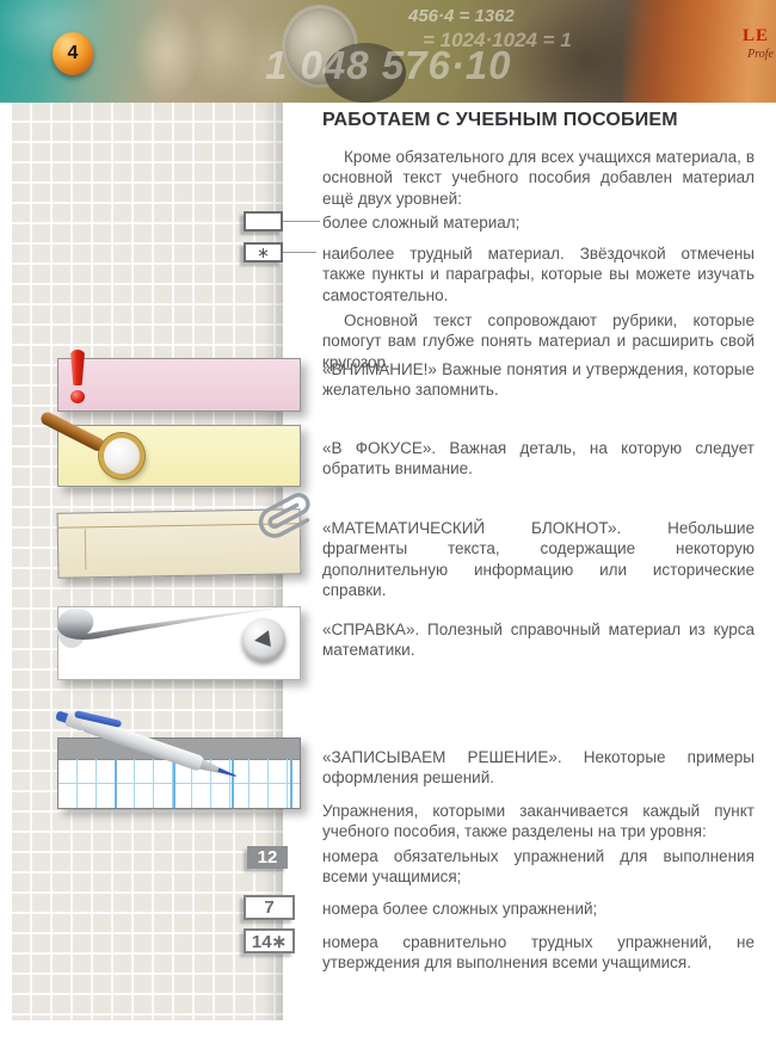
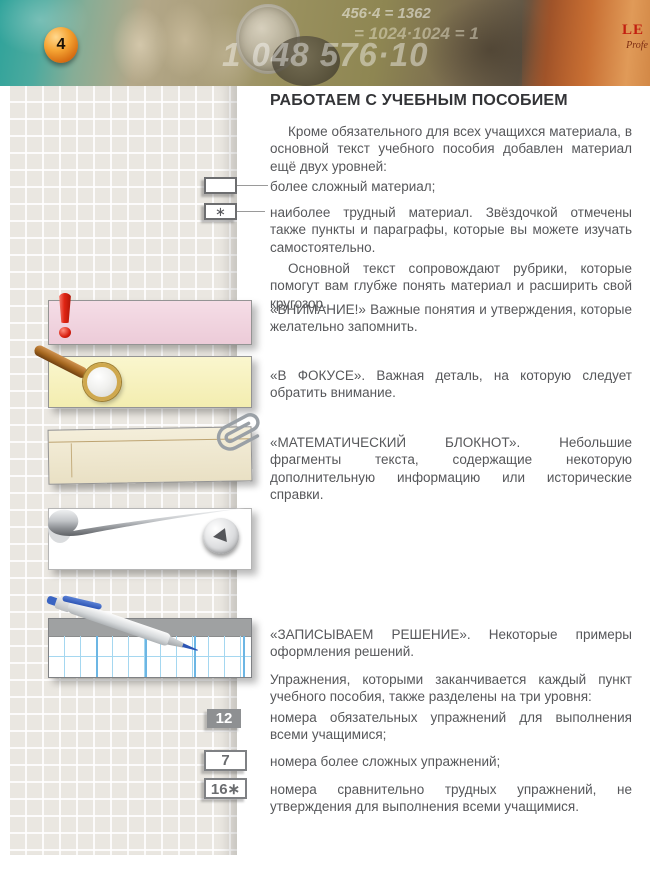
  456·4 = 1362
  = 1024·1024 = 1
  1 048 576·10
  LE
  Profe
  4
  РАБОТАЕМ С УЧЕБНЫМ ПОСОБИЕМ
  Кроме обязательного для всех учащихся материала, в основной текст учебного пособия добавлен материал ещё двух уровней:
  более сложный материал;
  ∗
  наиболее трудный материал. Звёздочкой отмечены также пункты и параграфы, которые вы можете изучать самостоятельно.
  Основной текст сопровождают рубрики, которые помогут вам глубже понять материал и расширить свой кругозор.
  «ВНИМАНИЕ!» Важные понятия и утверждения, которые желательно запомнить.
  «В ФОКУСЕ». Важная деталь, на которую следует обратить внимание.
  «МАТЕМАТИЧЕСКИЙ БЛОКНОТ». Небольшие фрагменты текста, содержащие некоторую дополнительную информацию или исторические справки.
- «СПРАВКА». Полезный справочный материал из курса математики.
  «ЗАПИСЫВАЕМ РЕШЕНИЕ». Некоторые примеры оформления решений.
  Упражнения, которыми заканчивается каждый пункт учебного пособия, также разделены на три уровня:
  12
  номера обязательных упражнений для выполнения всеми учащимися;
  7
  номера более сложных упражнений;
- 14∗
+ 16∗
  номера сравнительно трудных упражнений, не утверждения для выполнения всеми учащимися.
